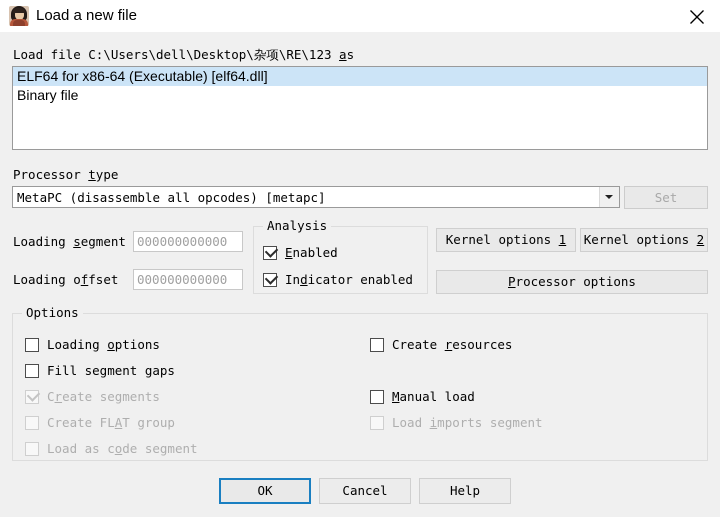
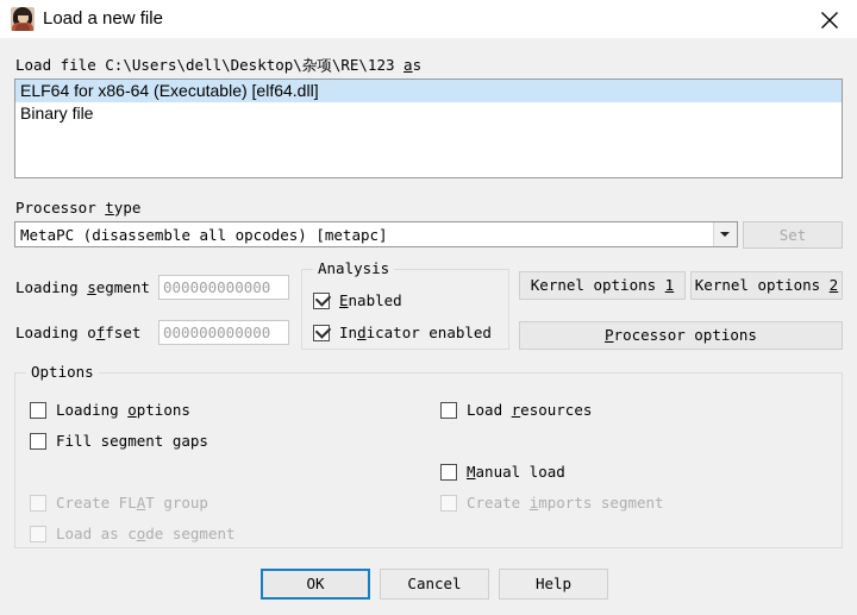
  Load a new file
  Load file C:\Users\dell\Desktop\杂项\RE\123 as
  ELF64 for x86-64 (Executable) [elf64.dll]
  Binary file
  Processor type
  MetaPC (disassemble all opcodes) [metapc]
  Set
  Loading segment
  000000000000
  Loading offset
  000000000000
  Analysis
  Enabled
  Indicator enabled
  Kernel options 1
  Kernel options 2
  Processor options
  Options
  Loading options
  Fill segment gaps
- Create segments
  Create FLAT group
  Load as code segment
- Create resources
+ Load resources
  Manual load
- Load imports segment
+ Create imports segment
  OK
  Cancel
  Help
